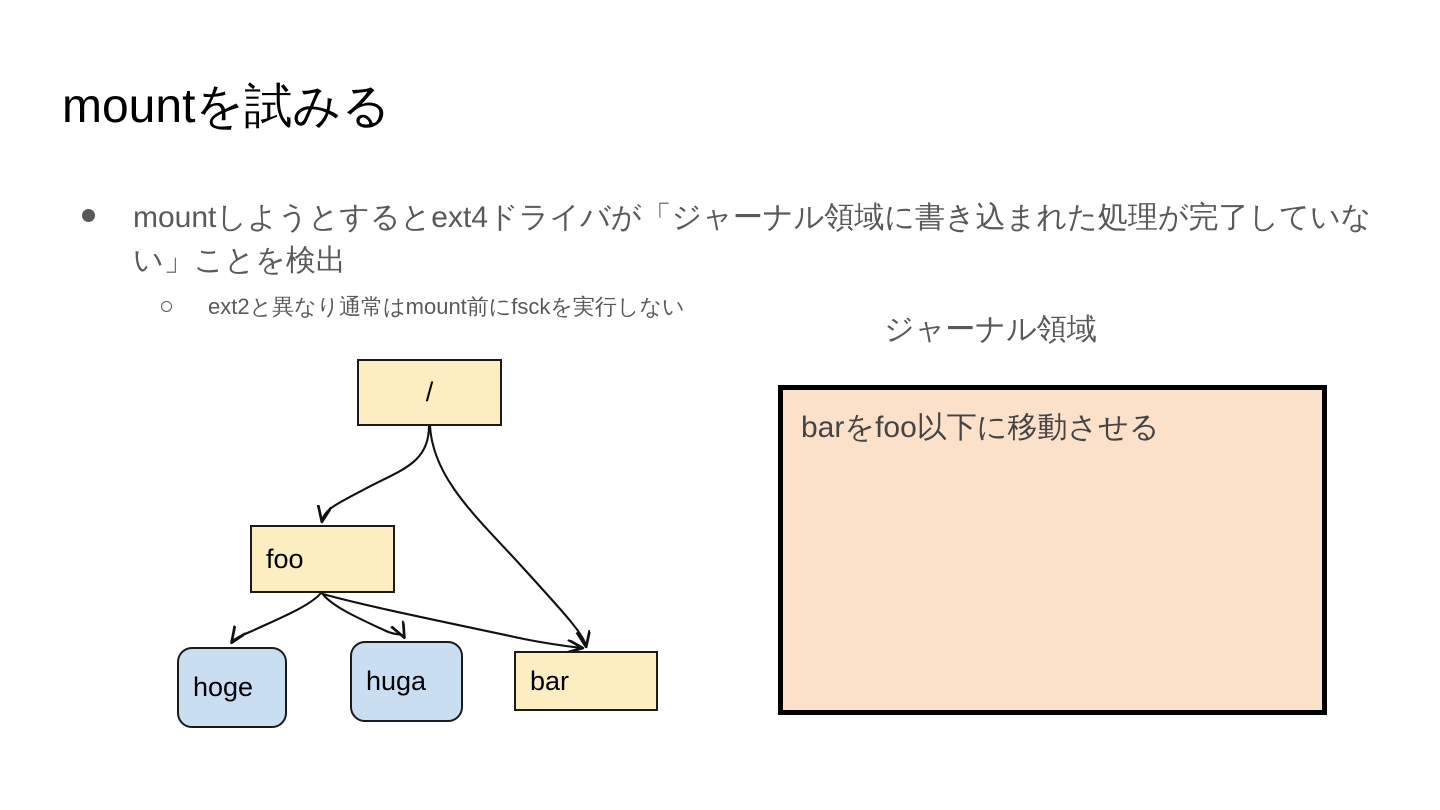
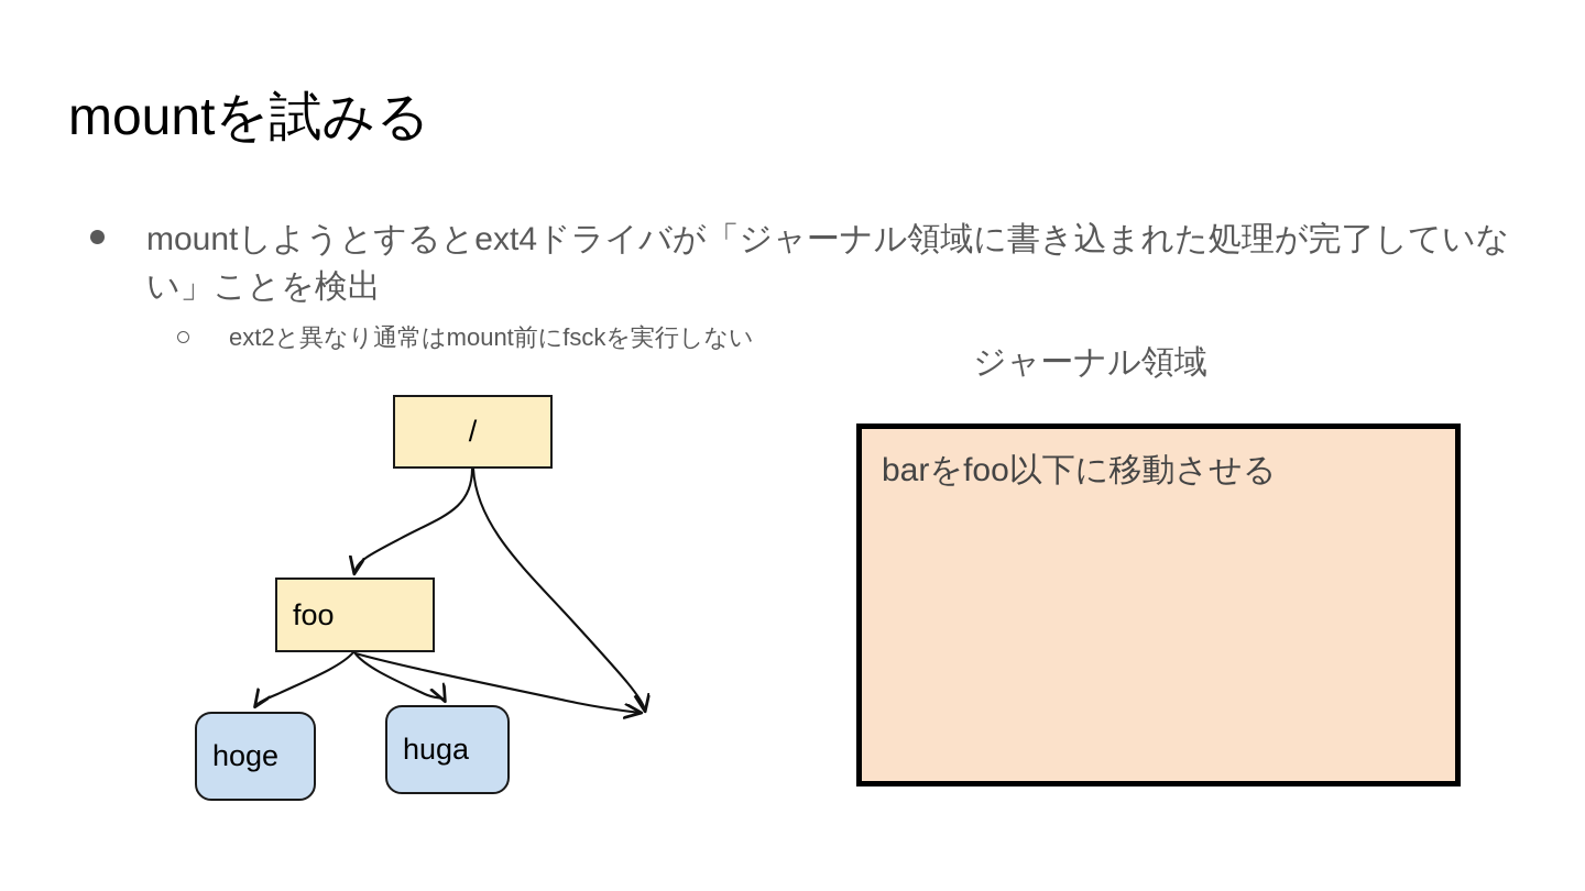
  mountを試みる
  mountしようとするとext4ドライバが「ジャーナル領域に書き込まれた処理が完了していない」ことを検出
  ext2と異なり通常はmount前にfsckを実行しない
  /
  foo
  hoge
  huga
- bar
  ジャーナル領域
  barをfoo以下に移動させる
